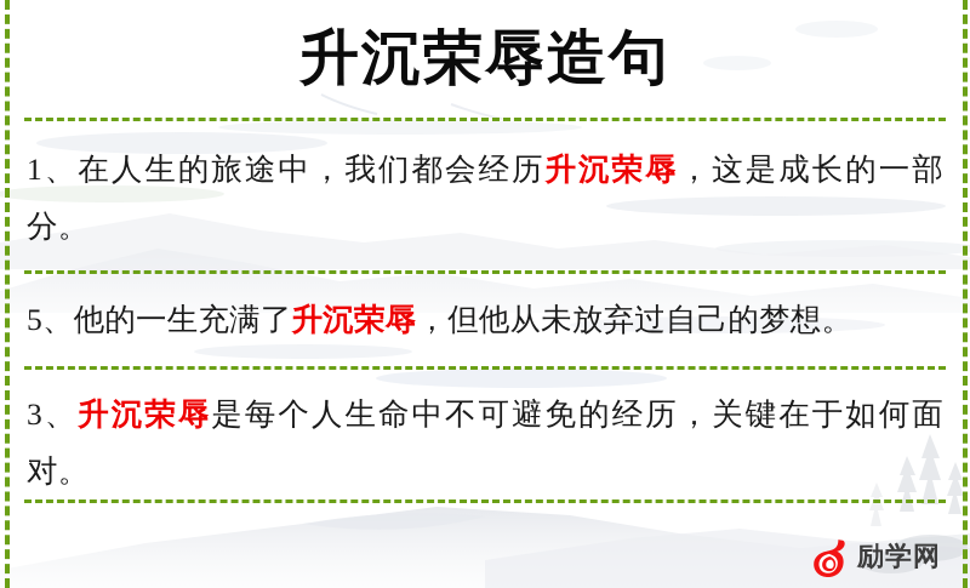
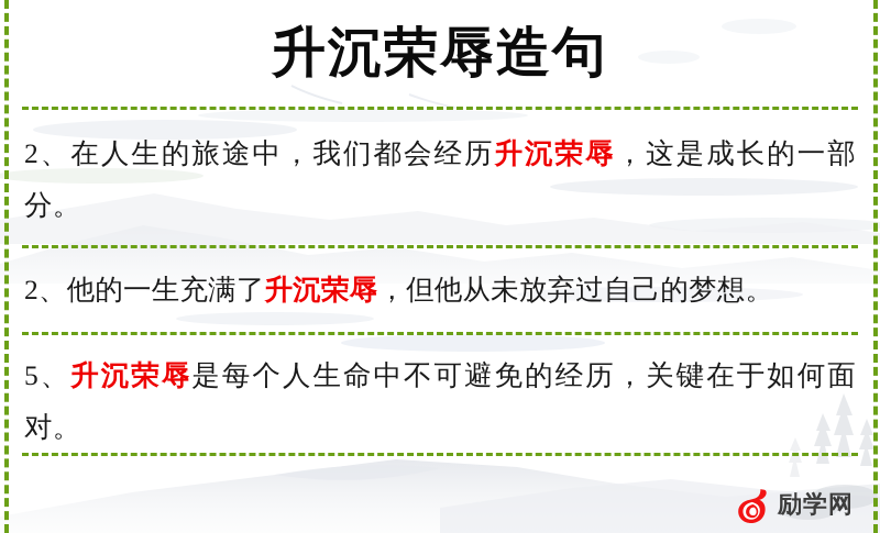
  升沉荣辱造句
- 1、在人生的旅途中，我们都会经历升沉荣辱，这是成长的一部分。
+ 2、在人生的旅途中，我们都会经历升沉荣辱，这是成长的一部分。
- 5、他的一生充满了升沉荣辱，但他从未放弃过自己的梦想。
+ 2、他的一生充满了升沉荣辱，但他从未放弃过自己的梦想。
- 3、升沉荣辱是每个人生命中不可避免的经历，关键在于如何面对。
+ 5、升沉荣辱是每个人生命中不可避免的经历，关键在于如何面对。
  励学网
